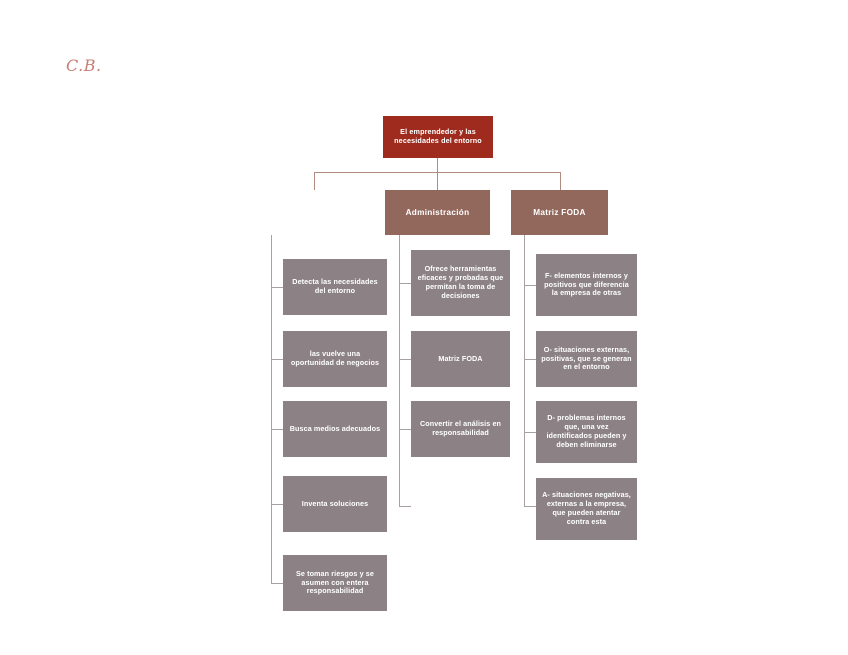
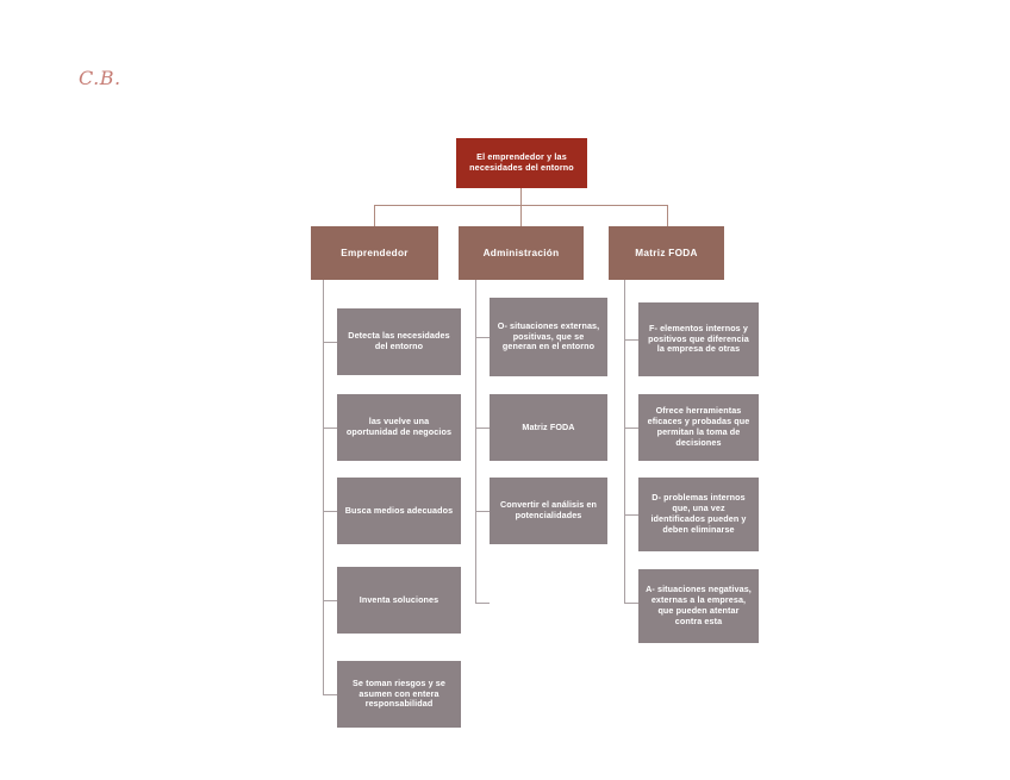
  C.B.
  El emprendedor y las necesidades del entorno
+ Emprendedor
  Administración
  Matriz FODA
  Detecta las necesidades del entorno
  las vuelve una oportunidad de negocios
  Busca medios adecuados
  Inventa soluciones
  Se toman riesgos y se asumen con entera responsabilidad
- Ofrece herramientas eficaces y probadas que permitan la toma de decisiones
+ O- situaciones externas, positivas, que se generan en el entorno
  Matriz FODA
- Convertir el análisis en responsabilidad
+ Convertir el análisis en potencialidades
  F- elementos internos y positivos que diferencia la empresa de otras
- O- situaciones externas, positivas, que se generan en el entorno
+ Ofrece herramientas eficaces y probadas que permitan la toma de decisiones
  D- problemas internos que, una vez identificados pueden y deben eliminarse
  A- situaciones negativas, externas a la empresa, que pueden atentar contra esta
